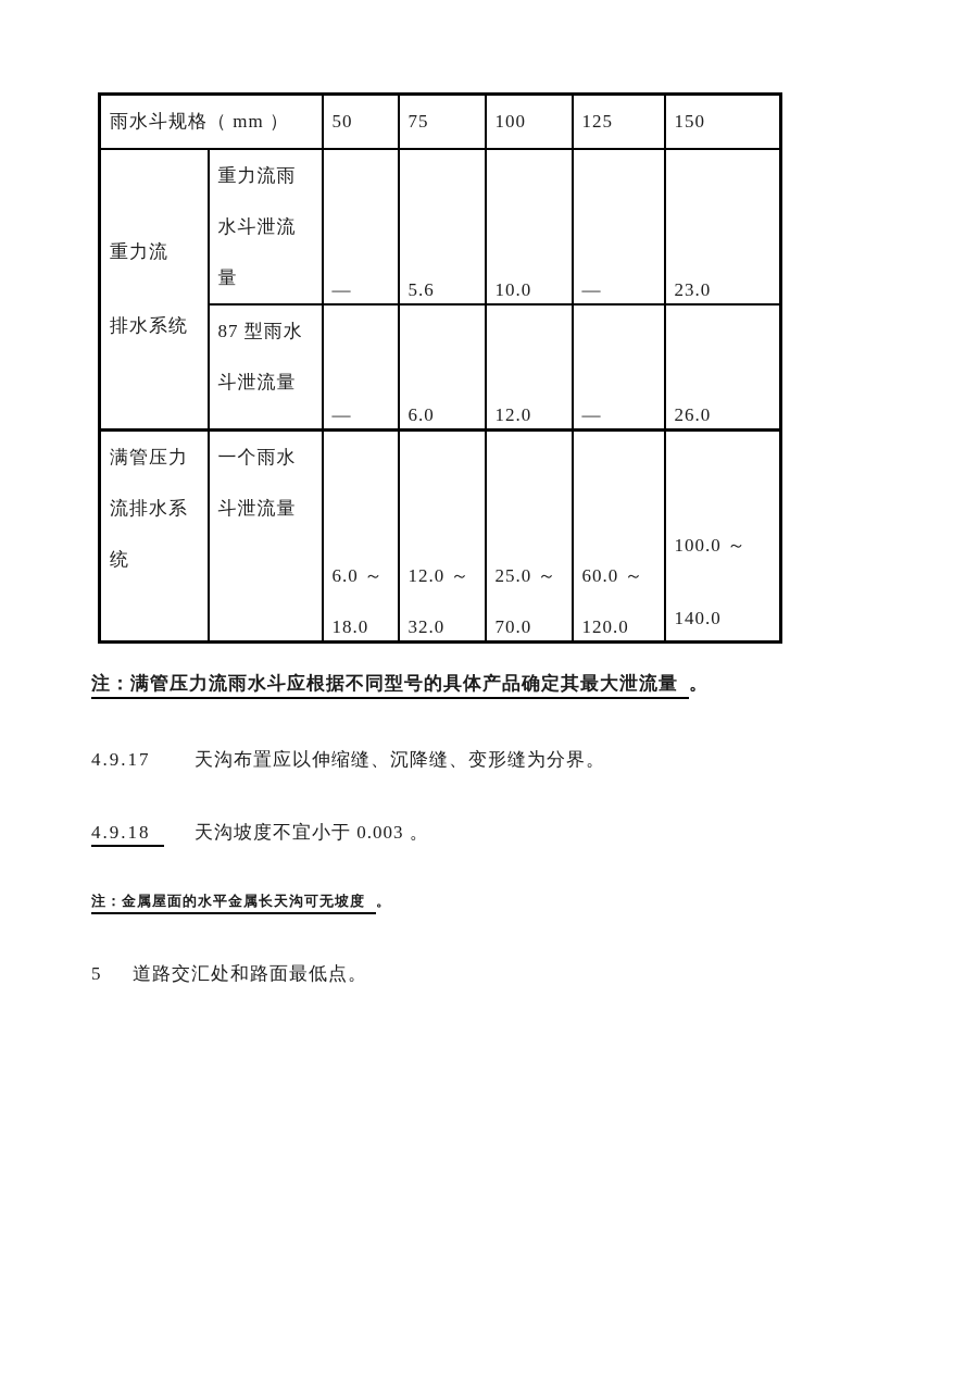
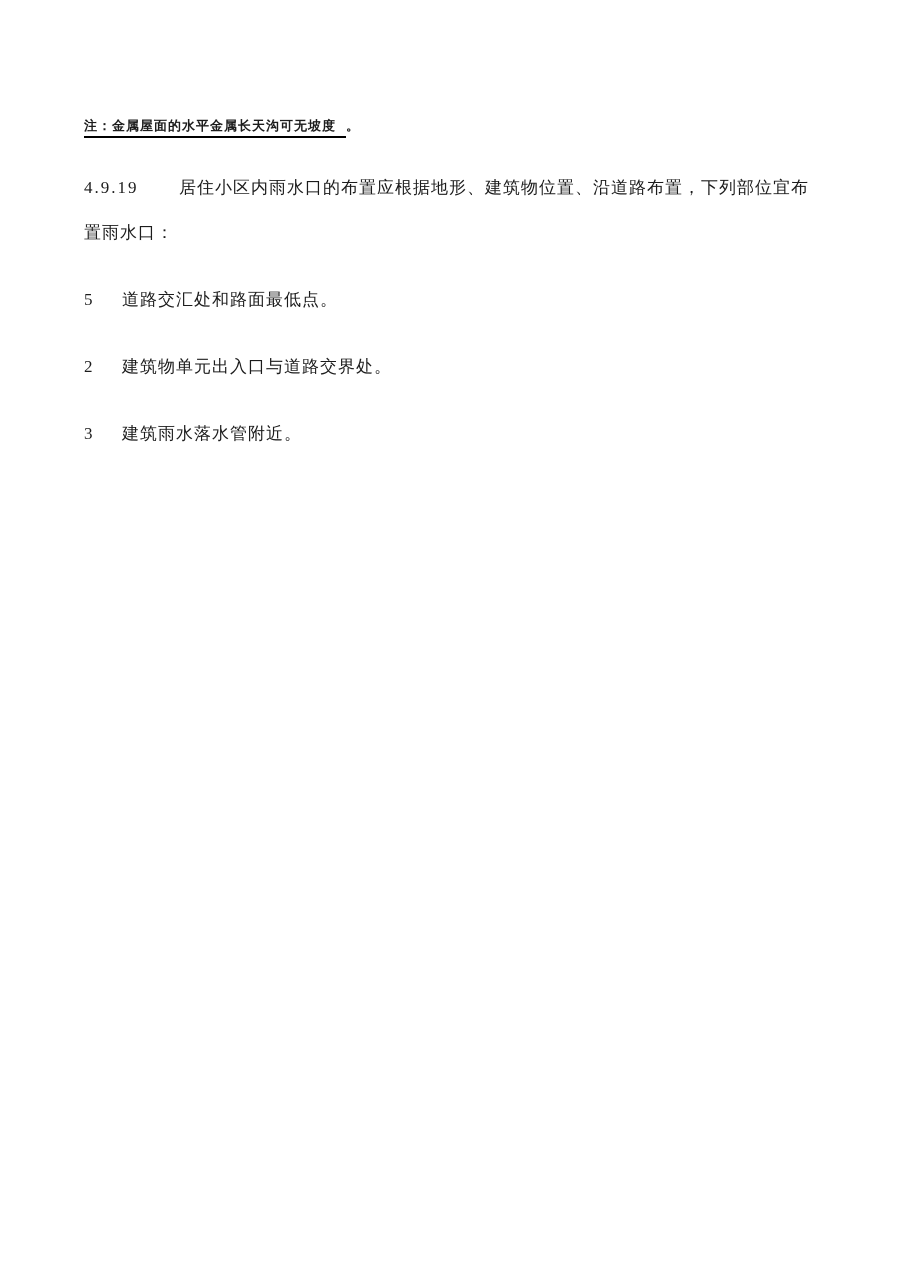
- 雨水斗规格（ mm ）	50	75	100	125	150
- 重力流 排水系统	重力流雨 水斗泄流 量	—	5.6	10.0	—	23.0
- 87 型雨水 斗泄流量	—	6.0	12.0	—	26.0
- 满管压力 流排水系 统	一个雨水 斗泄流量	6.0 ～ 18.0	12.0 ～ 32.0	25.0 ～ 70.0	60.0 ～ 120.0	100.0 ～ 140.0
- 注：满管压力流雨水斗应根据不同型号的具体产品确定其最大泄流量 。
- 4.9.17 天沟布置应以伸缩缝、沉降缝、变形缝为分界。
- 4.9.18 天沟坡度不宜小于 0.003 。
  注：金属屋面的水平金属长天沟可无坡度 。
+ 4.9.19 居住小区内雨水口的布置应根据地形、建筑物位置、沿道路布置，下列部位宜布
+ 置雨水口：
  5 道路交汇处和路面最低点。
+ 2 建筑物单元出入口与道路交界处。
+ 3 建筑雨水落水管附近。
